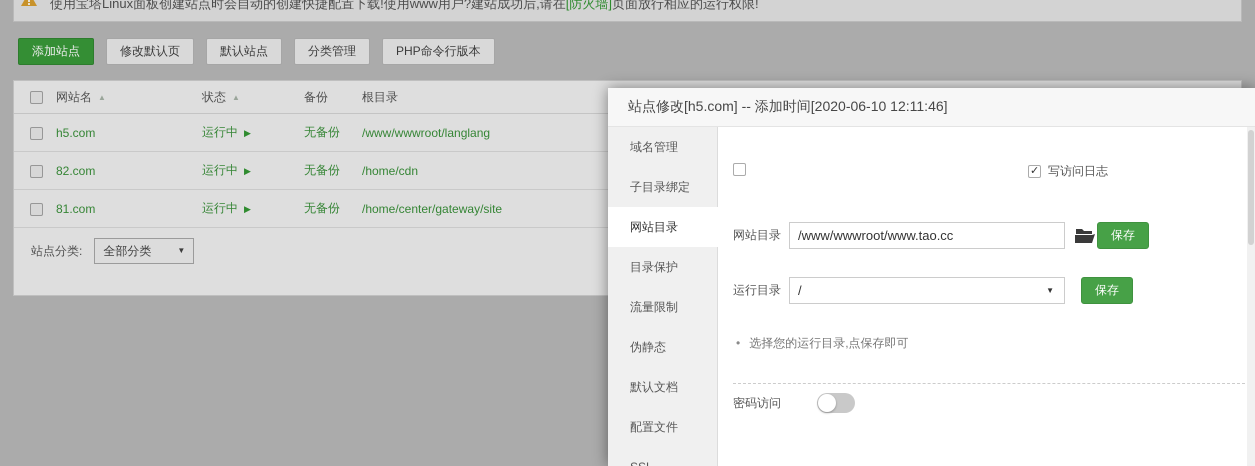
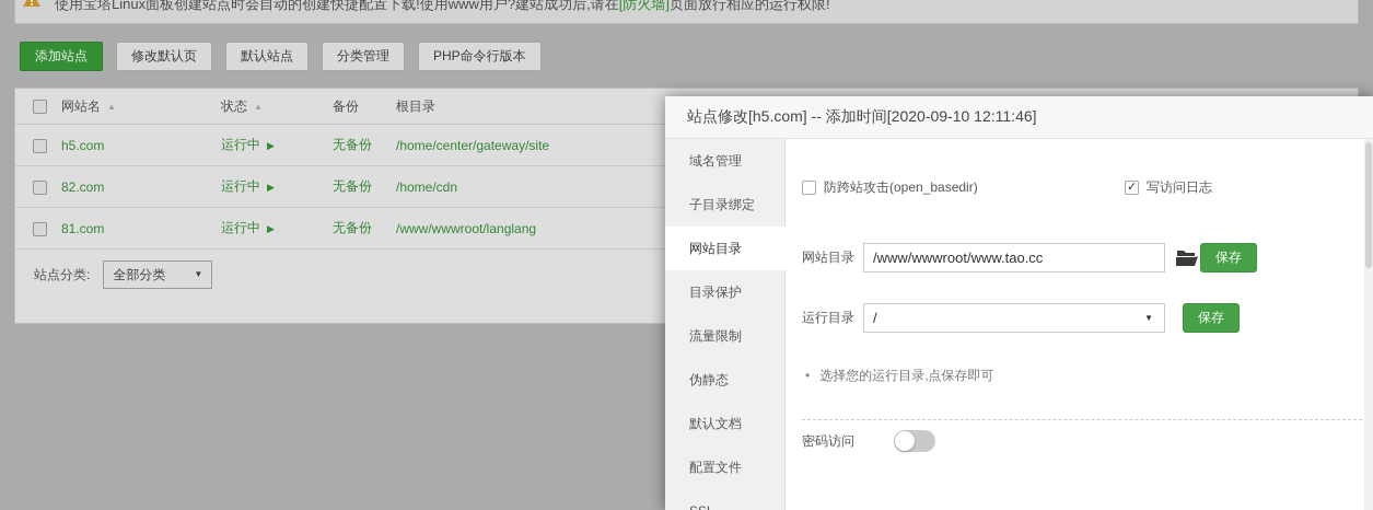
  使用宝塔Linux面板创建站点时会自动的创建快捷配置下载!使用www用户?建站成功后,请在[防火墙]页面放行相应的运行权限!
  添加站点
  修改默认页
  默认站点
  分类管理
  PHP命令行版本
  网站名 ▲
  状态 ▲
  备份
  根目录
  h5.com
  运行中 ▶
  无备份
- /www/wwwroot/langlang
+ /home/center/gateway/site
  82.com
  运行中 ▶
  无备份
  /home/cdn
  81.com
  运行中 ▶
  无备份
- /home/center/gateway/site
+ /www/wwwroot/langlang
  站点分类:
  全部分类
  ▼
- 站点修改[h5.com] -- 添加时间[2020-06-10 12:11:46]
+ 站点修改[h5.com] -- 添加时间[2020-09-10 12:11:46]
  域名管理
  子目录绑定
  网站目录
  目录保护
  流量限制
  伪静态
  默认文档
  配置文件
+ 防跨站攻击(open_basedir)
  写访问日志
  网站目录
  /www/wwwroot/www.tao.cc
  保存
  运行目录
  /
  ▼
  保存
  选择您的运行目录,点保存即可
  密码访问
